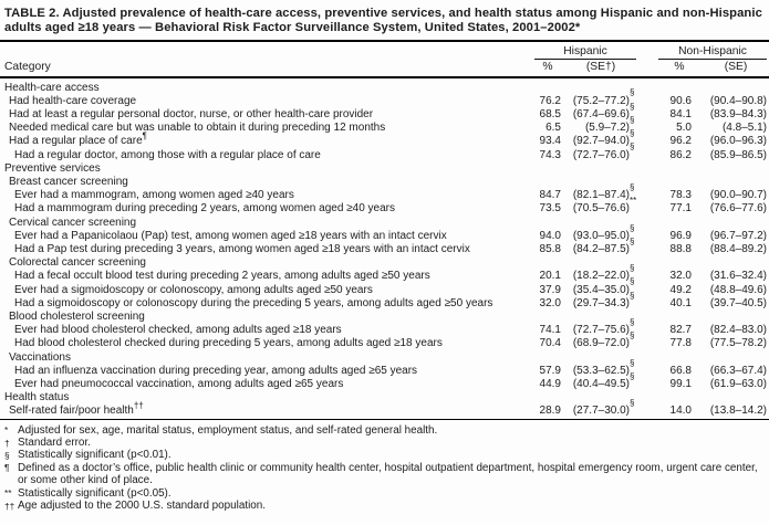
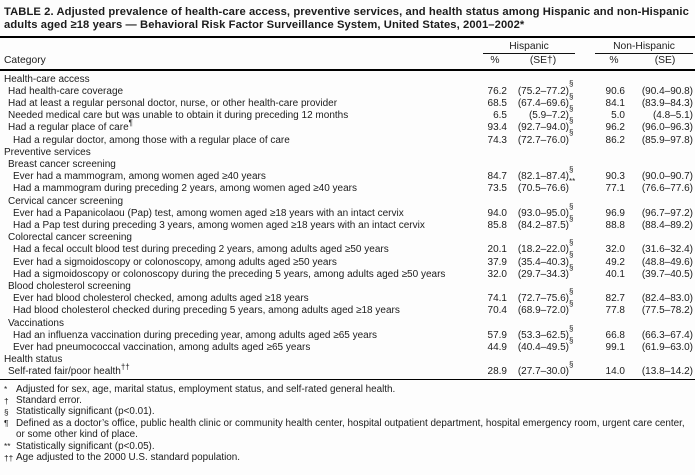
  TABLE 2. Adjusted prevalence of health-care access, preventive services, and health status among Hispanic and non-Hispanic adults aged ≥18 years — Behavioral Risk Factor Surveillance System, United States, 2001–2002*
  	Hispanic	Non-Hispanic
  Category	%	(SE†)	%	(SE)
  Health-care access
  Had health-care coverage	76.2	(75.2–77.2)§	90.6	(90.4–90.8)
  Had at least a regular personal doctor, nurse, or other health-care provider	68.5	(67.4–69.6)§	84.1	(83.9–84.3)
  Needed medical care but was unable to obtain it during preceding 12 months	6.5	(5.9–7.2)§	5.0	(4.8–5.1)
  Had a regular place of care¶	93.4	(92.7–94.0)§	96.2	(96.0–96.3)
- Had a regular doctor, among those with a regular place of care	74.3	(72.7–76.0)§	86.2	(85.9–86.5)
+ Had a regular doctor, among those with a regular place of care	74.3	(72.7–76.0)§	86.2	(85.9–97.8)
  Preventive services
  Breast cancer screening
- Ever had a mammogram, among women aged ≥40 years	84.7	(82.1–87.4)§	78.3	(90.0–90.7)
+ Ever had a mammogram, among women aged ≥40 years	84.7	(82.1–87.4)§	90.3	(90.0–90.7)
  Had a mammogram during preceding 2 years, among women aged ≥40 years	73.5	(70.5–76.6)**	77.1	(76.6–77.6)
  Cervical cancer screening
  Ever had a Papanicolaou (Pap) test, among women aged ≥18 years with an intact cervix	94.0	(93.0–95.0)§	96.9	(96.7–97.2)
  Had a Pap test during preceding 3 years, among women aged ≥18 years with an intact cervix	85.8	(84.2–87.5)§	88.8	(88.4–89.2)
  Colorectal cancer screening
  Had a fecal occult blood test during preceding 2 years, among adults aged ≥50 years	20.1	(18.2–22.0)§	32.0	(31.6–32.4)
- Ever had a sigmoidoscopy or colonoscopy, among adults aged ≥50 years	37.9	(35.4–35.0)§	49.2	(48.8–49.6)
+ Ever had a sigmoidoscopy or colonoscopy, among adults aged ≥50 years	37.9	(35.4–40.3)§	49.2	(48.8–49.6)
  Had a sigmoidoscopy or colonoscopy during the preceding 5 years, among adults aged ≥50 years	32.0	(29.7–34.3)§	40.1	(39.7–40.5)
  Blood cholesterol screening
  Ever had blood cholesterol checked, among adults aged ≥18 years	74.1	(72.7–75.6)§	82.7	(82.4–83.0)
  Had blood cholesterol checked during preceding 5 years, among adults aged ≥18 years	70.4	(68.9–72.0)§	77.8	(77.5–78.2)
  Vaccinations
  Had an influenza vaccination during preceding year, among adults aged ≥65 years	57.9	(53.3–62.5)§	66.8	(66.3–67.4)
  Ever had pneumococcal vaccination, among adults aged ≥65 years	44.9	(40.4–49.5)§	99.1	(61.9–63.0)
  Health status
  Self-rated fair/poor health††	28.9	(27.7–30.0)§	14.0	(13.8–14.2)
  *
  Adjusted for sex, age, marital status, employment status, and self-rated general health.
  †
  Standard error.
  §
  Statistically significant (p<0.01).
  ¶
  Defined as a doctor’s office, public health clinic or community health center, hospital outpatient department, hospital emergency room, urgent care center, or some other kind of place.
  **
  Statistically significant (p<0.05).
  ††
  Age adjusted to the 2000 U.S. standard population.
